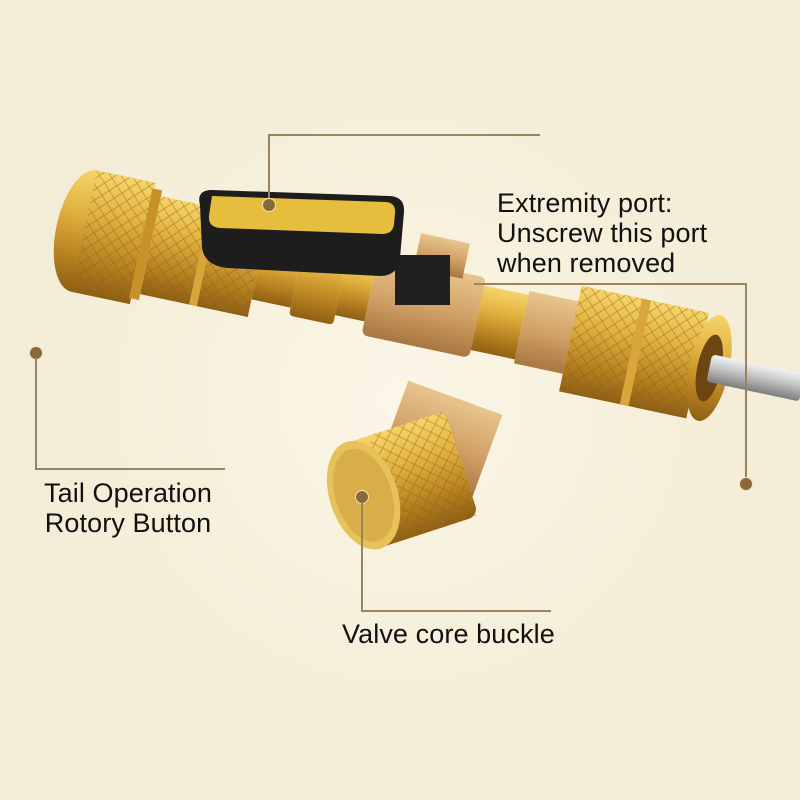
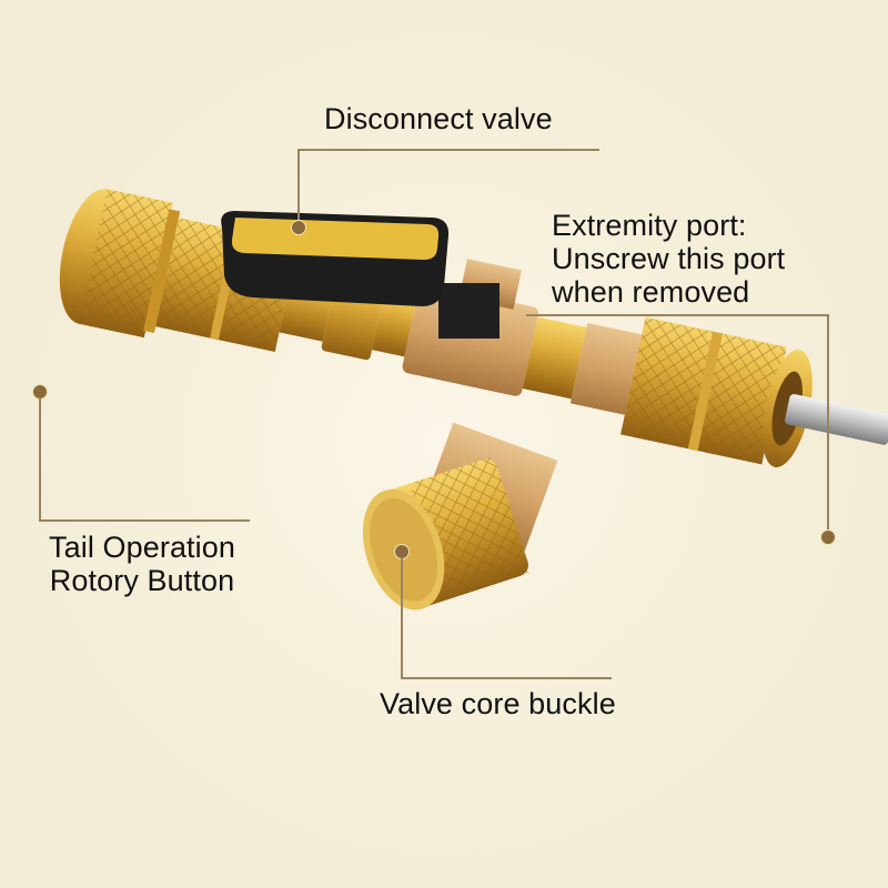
+ Disconnect valve
  Extremity port:
  Unscrew this port
  when removed
  Tail Operation
  Rotory Button
  Valve core buckle
